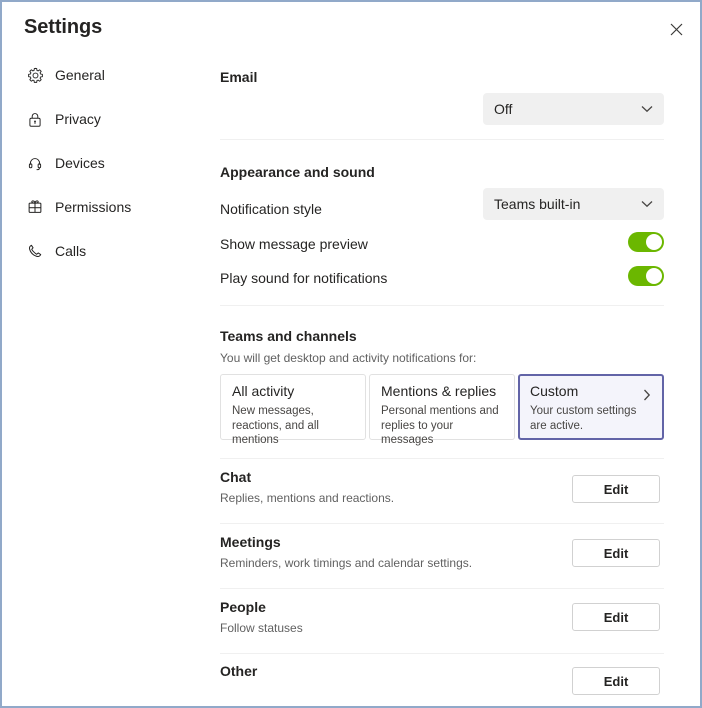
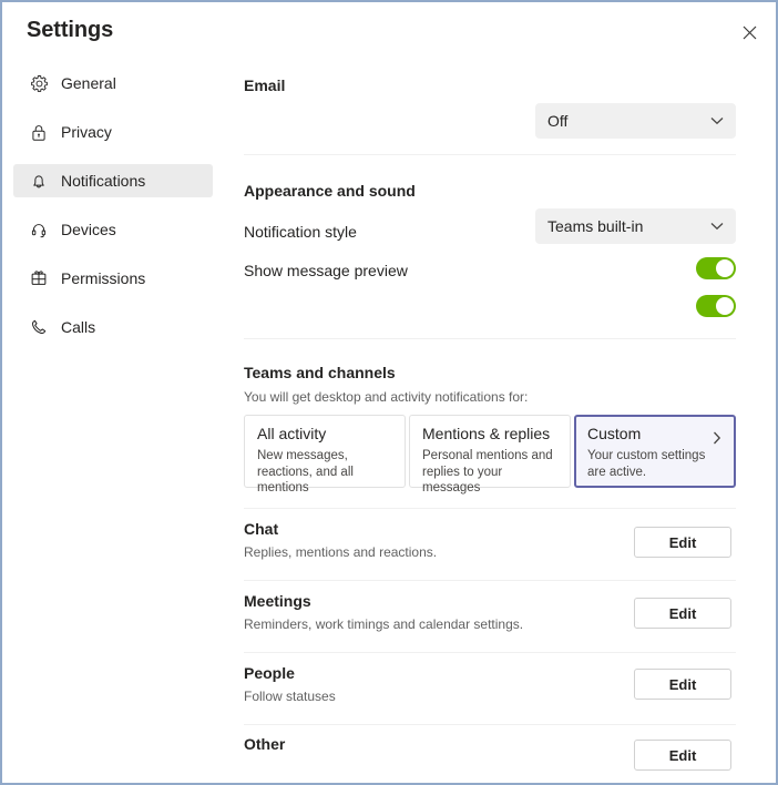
  Settings
  General
  Privacy
+ Notifications
  Devices
  Permissions
  Calls
  Email
  Off
  Appearance and sound
  Notification style
  Teams built-in
  Show message preview
- Play sound for notifications
  Teams and channels
  You will get desktop and activity notifications for:
  All activity
  New messages, reactions, and all mentions
  Mentions & replies
  Personal mentions and replies to your messages
  Custom
  Your custom settings are active.
  Chat
  Replies, mentions and reactions.
  Edit
  Meetings
  Reminders, work timings and calendar settings.
  Edit
  People
  Follow statuses
  Edit
  Other
  Edit
